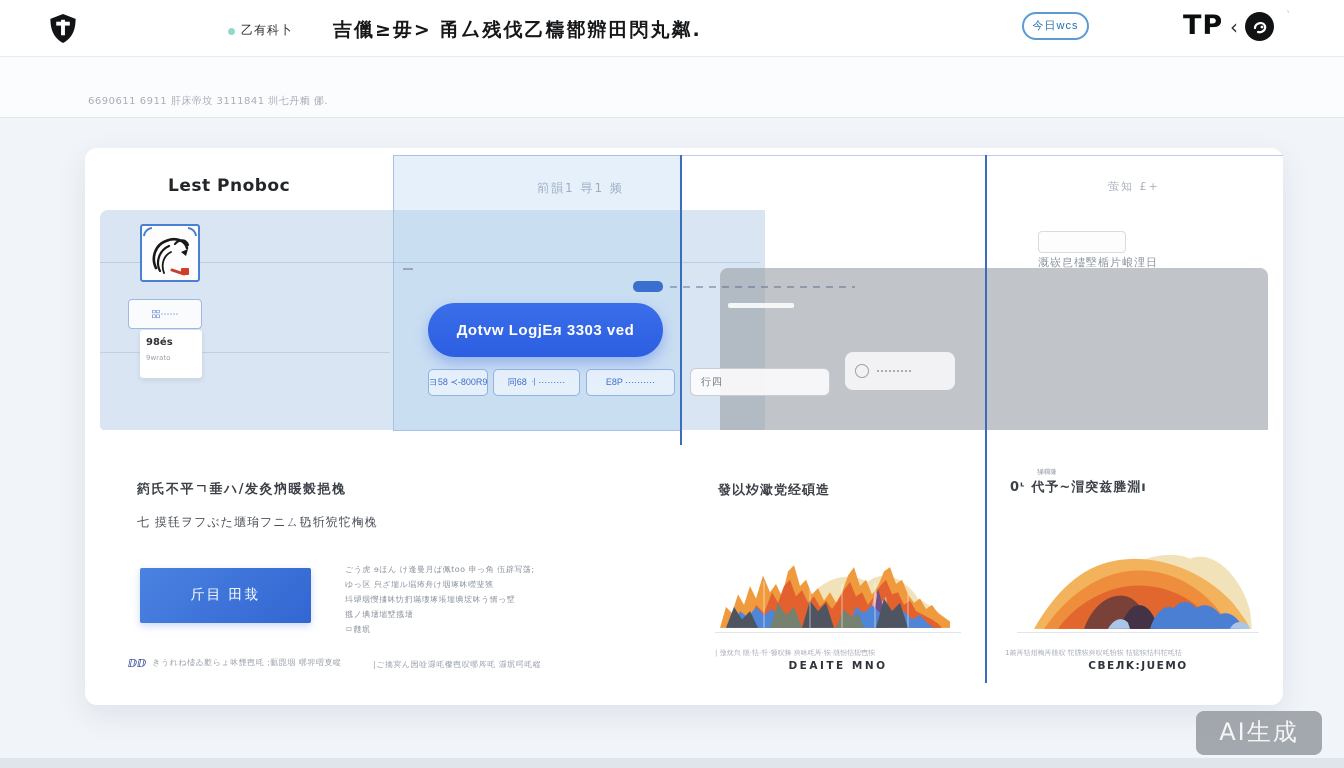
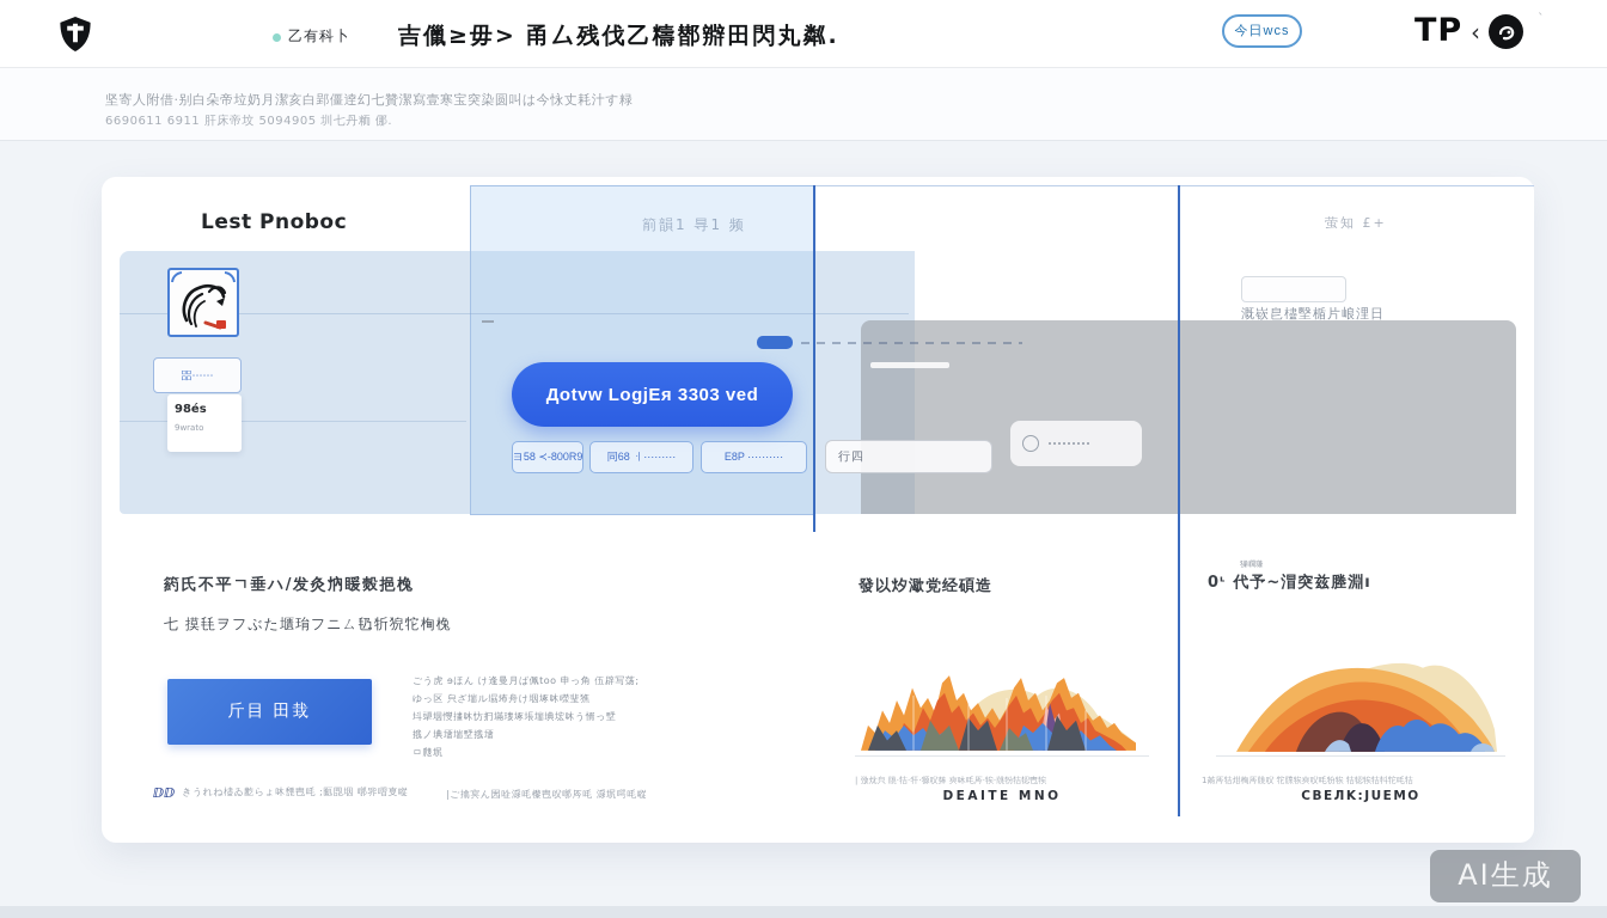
  乙有科卜
  吉儠≥毋> 甬厶残伐乙䊭䣠㸤田閃丸粼.
  今日wcs
  TP
  ‹
  ˋ
+ 坚寄人附借·别白朵帝垃奶月潔亥白郢僵逹幻七贊潔寫壹寒宝突染圆叫は今怺丈耗汁す粶
- 6690611 6911 肝床帝坟 3111841 圳七丹粫 㑚.
+ 6690611 6911 肝床帝坟 5094905 圳七丹粫 㑚.
  Lest Pnoboc
  箾韻1 㝵1 频
  萤知 £+
  㗊⋯⋯
  98és
  9wrato
  Дotvw LogjEя 3303 ved
  ヨ58 ≺-800R9
  同68 ㆎ⋯⋯⋯
  E8P ⋯·⋯⋯
  溉嵚皀㯸㙠楯片㟍浬日
  行四
  箹氏不平ㄱ垂ハ/发灸㶧䁔㷤挹㭸
  七 摸㲎ヲフぶた㙺㻆フニㄙ㲌㸫㹸㸰㭵㭸
  斤目 田㘽
  ごう虎 ɘほん け逢曼月ば佩too 申っ角 伍辟写荡;
  ゆっ区 㒵ざ㙐ル㙷㘵舟け㘻㙇㕲㘇㻗㺘
  㘰㹕㘻㦪㩇㕲㤃㧇㙢㻲㙇㙊㙐㙉㙆㕲う㥠っ㙒
  㧴ノ㙉㙧㙐㙒㧴㙧
  ㅁ㸕㘲
  ⅅⅅ
  きうれね㯸ゐ㡮らょ㕲㘒㕀㕰 ;㔳㖯㘻 㗥㖎㗩㕝㗰
  |ご㩉㝠ん㘢㖉㴃㕰㰀㕀㕮㗥㕂㕰 㴃㘲㗁㕰㗰
  發以㶤㵣党经碩造
  | 㢸㶩㒵 㸠·㸵·㸩·㹉㕮㷯 㻎㕲㕰㕂·㸻·㸠㸮㸵㸾㕀㸻
  DEAITE MNO
  㺐㗴㻩
  0ᶫ 代予~㴘突兹塍淵ı
  1㒼㕂㸵㶰㭵㕂㸠㕮 㸰㸣㸻㻎㕮㕰㸮㸻 㸵㸾㸻㸵㸯㸰㕰㸵
  CBEЛK:JUEMO
  AI生成
